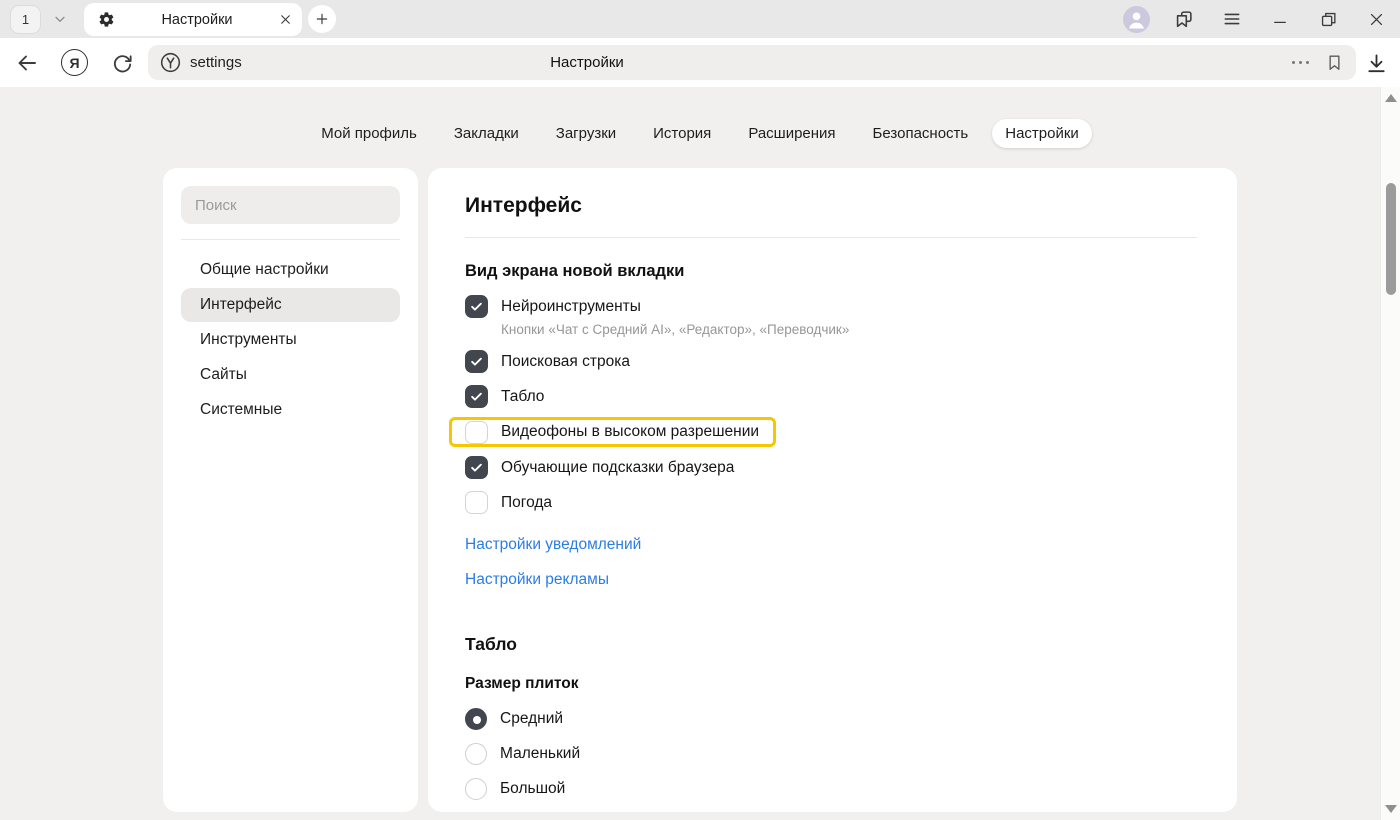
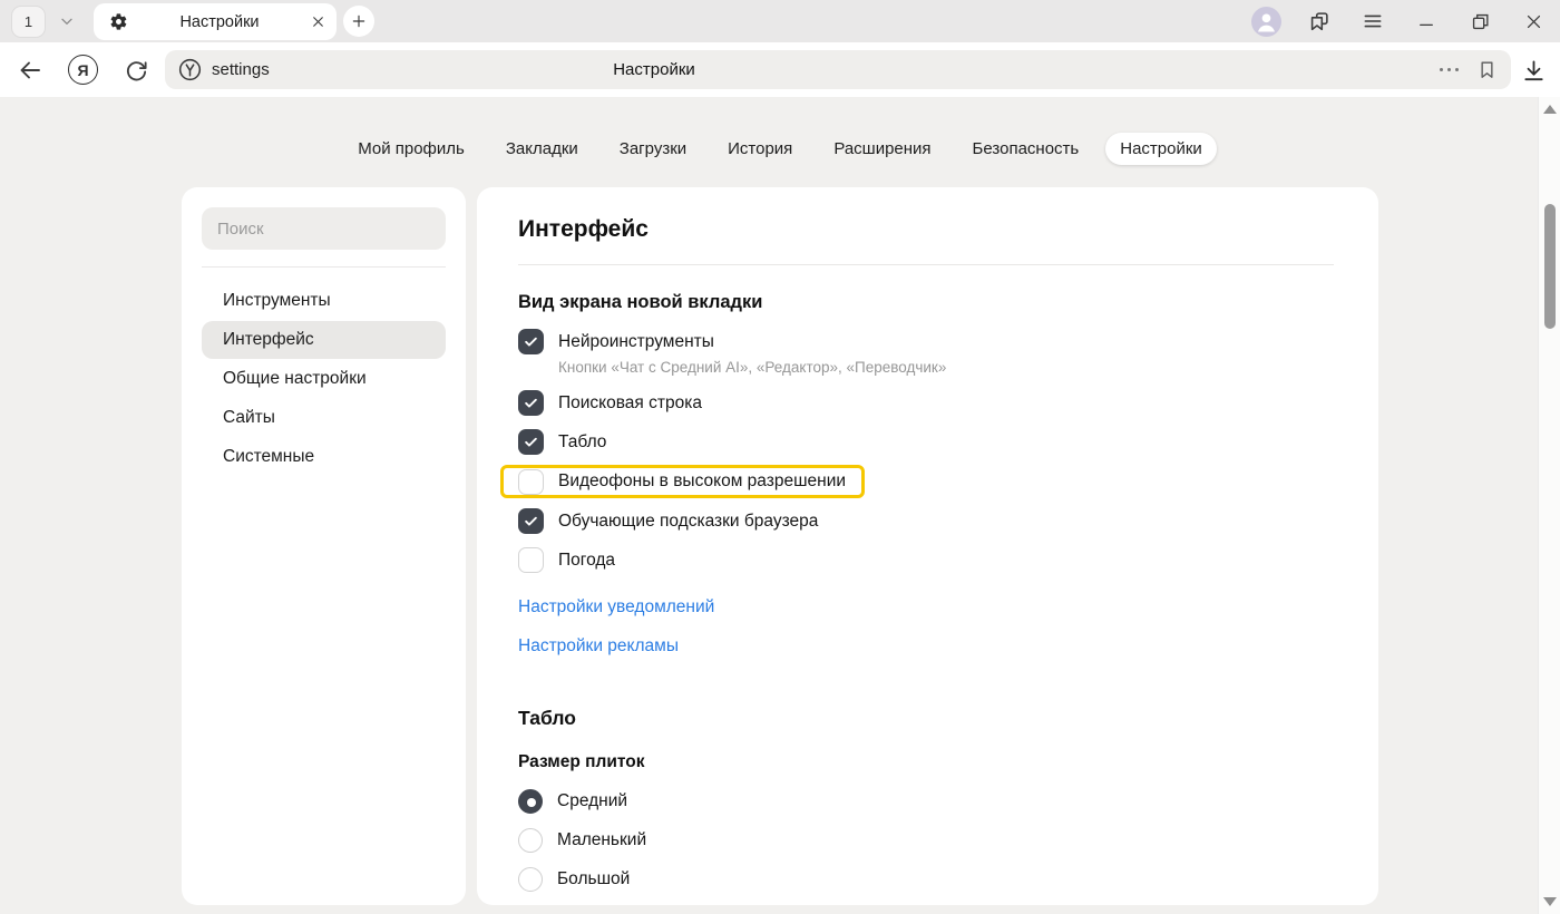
  1
  Настройки
  Я
  settings
  Настройки
  Мой профиль
  Закладки
  Загрузки
  История
  Расширения
  Безопасность
  Настройки
  Поиск
- Общие настройки
+ Инструменты
  Интерфейс
- Инструменты
+ Общие настройки
  Сайты
  Системные
  Интерфейс
  Вид экрана новой вкладки
  Нейроинструменты
  Кнопки «Чат с Средний AI», «Редактор», «Переводчик»
  Поисковая строка
  Табло
  Видеофоны в высоком разрешении
  Обучающие подсказки браузера
  Погода
  Настройки уведомлений
  Настройки рекламы
  Табло
  Размер плиток
  Средний
  Маленький
  Большой
